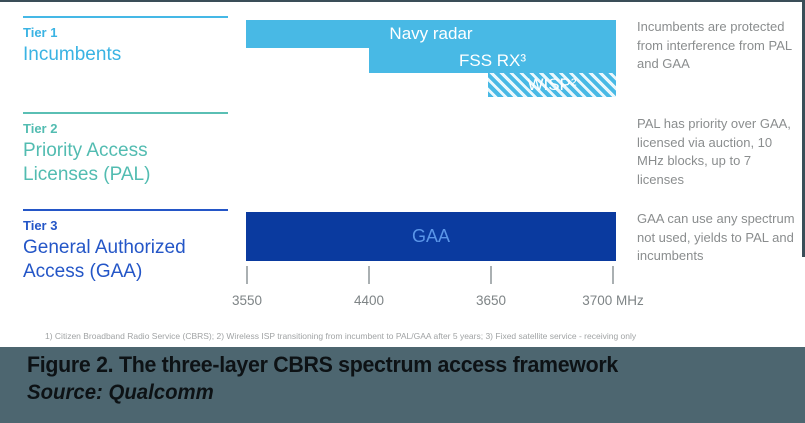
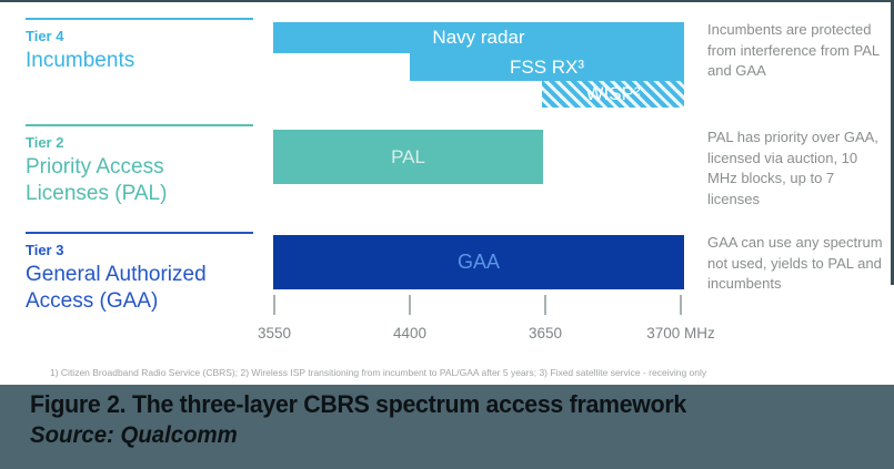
- Tier 1
+ Tier 4
  Incumbents
  Navy radar
  FSS RX³
  WISP²
  Incumbents are protected from interference from PAL and GAA
  Tier 2
  Priority Access Licenses (PAL)
+ PAL
  PAL has priority over GAA, licensed via auction, 10 MHz blocks, up to 7 licenses
  Tier 3
  General Authorized Access (GAA)
  GAA
  GAA can use any spectrum not used, yields to PAL and incumbents
  3550
  4400
  3650
  3700 MHz
  1) Citizen Broadband Radio Service (CBRS); 2) Wireless ISP transitioning from incumbent to PAL/GAA after 5 years; 3) Fixed satellite service - receiving only
  Figure 2. The three-layer CBRS spectrum access framework
  Source: Qualcomm
